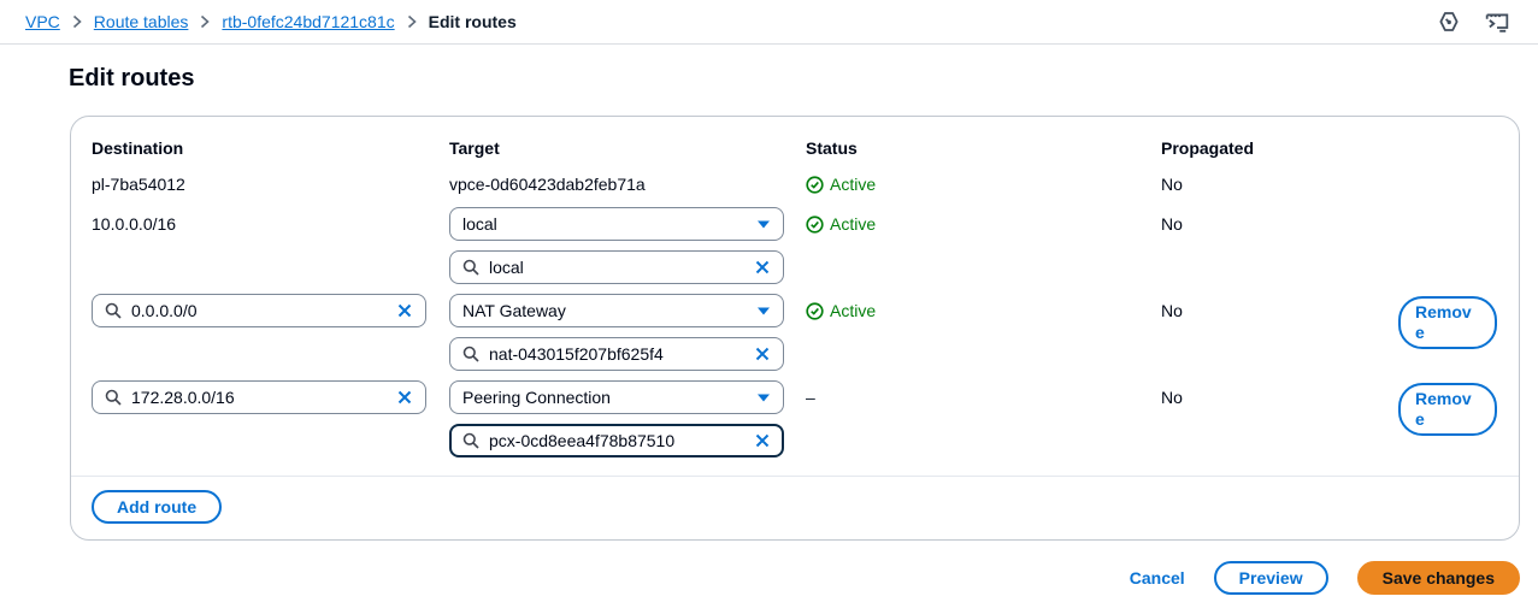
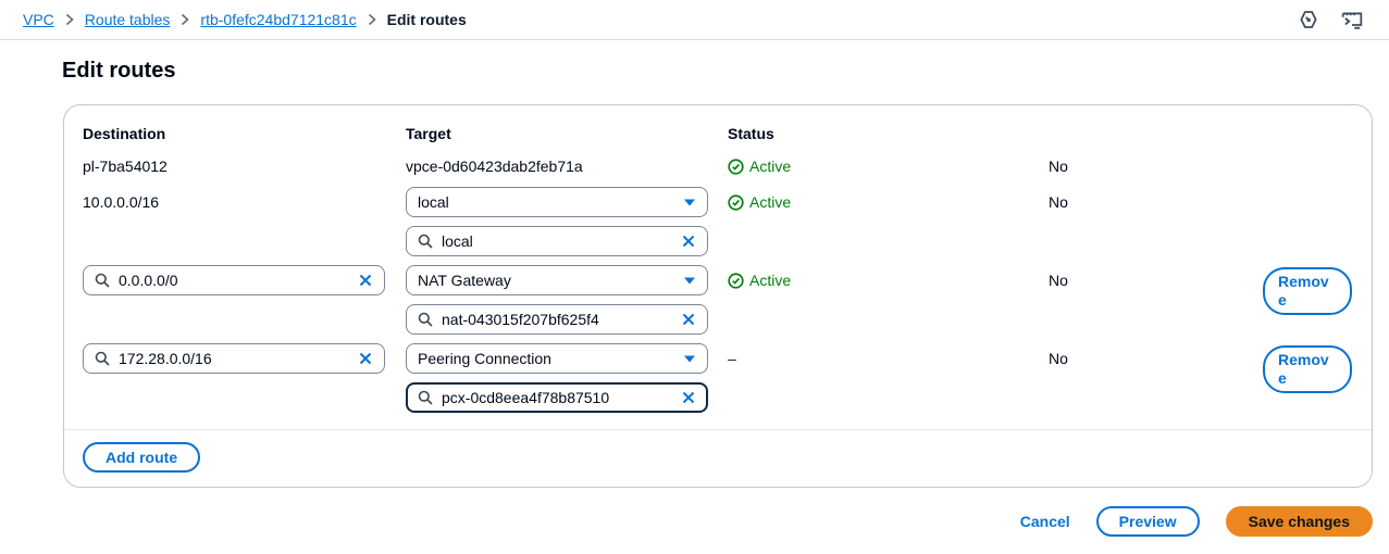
  VPC
  Route tables
  rtb-0fefc24bd7121c81c
  Edit routes
  Edit routes
  Destination
  Target
  Status
- Propagated
  pl-7ba54012
  vpce-0d60423dab2feb71a
  Active
  No
  10.0.0.0/16
  local
  local
  Active
  No
  0.0.0.0/0
  NAT Gateway
  nat-043015f207bf625f4
  Active
  No
  Remove
  172.28.0.0/16
  Peering Connection
  pcx-0cd8eea4f78b87510
  –
  No
  Remove
  Add route
  Cancel
  Preview
  Save changes
